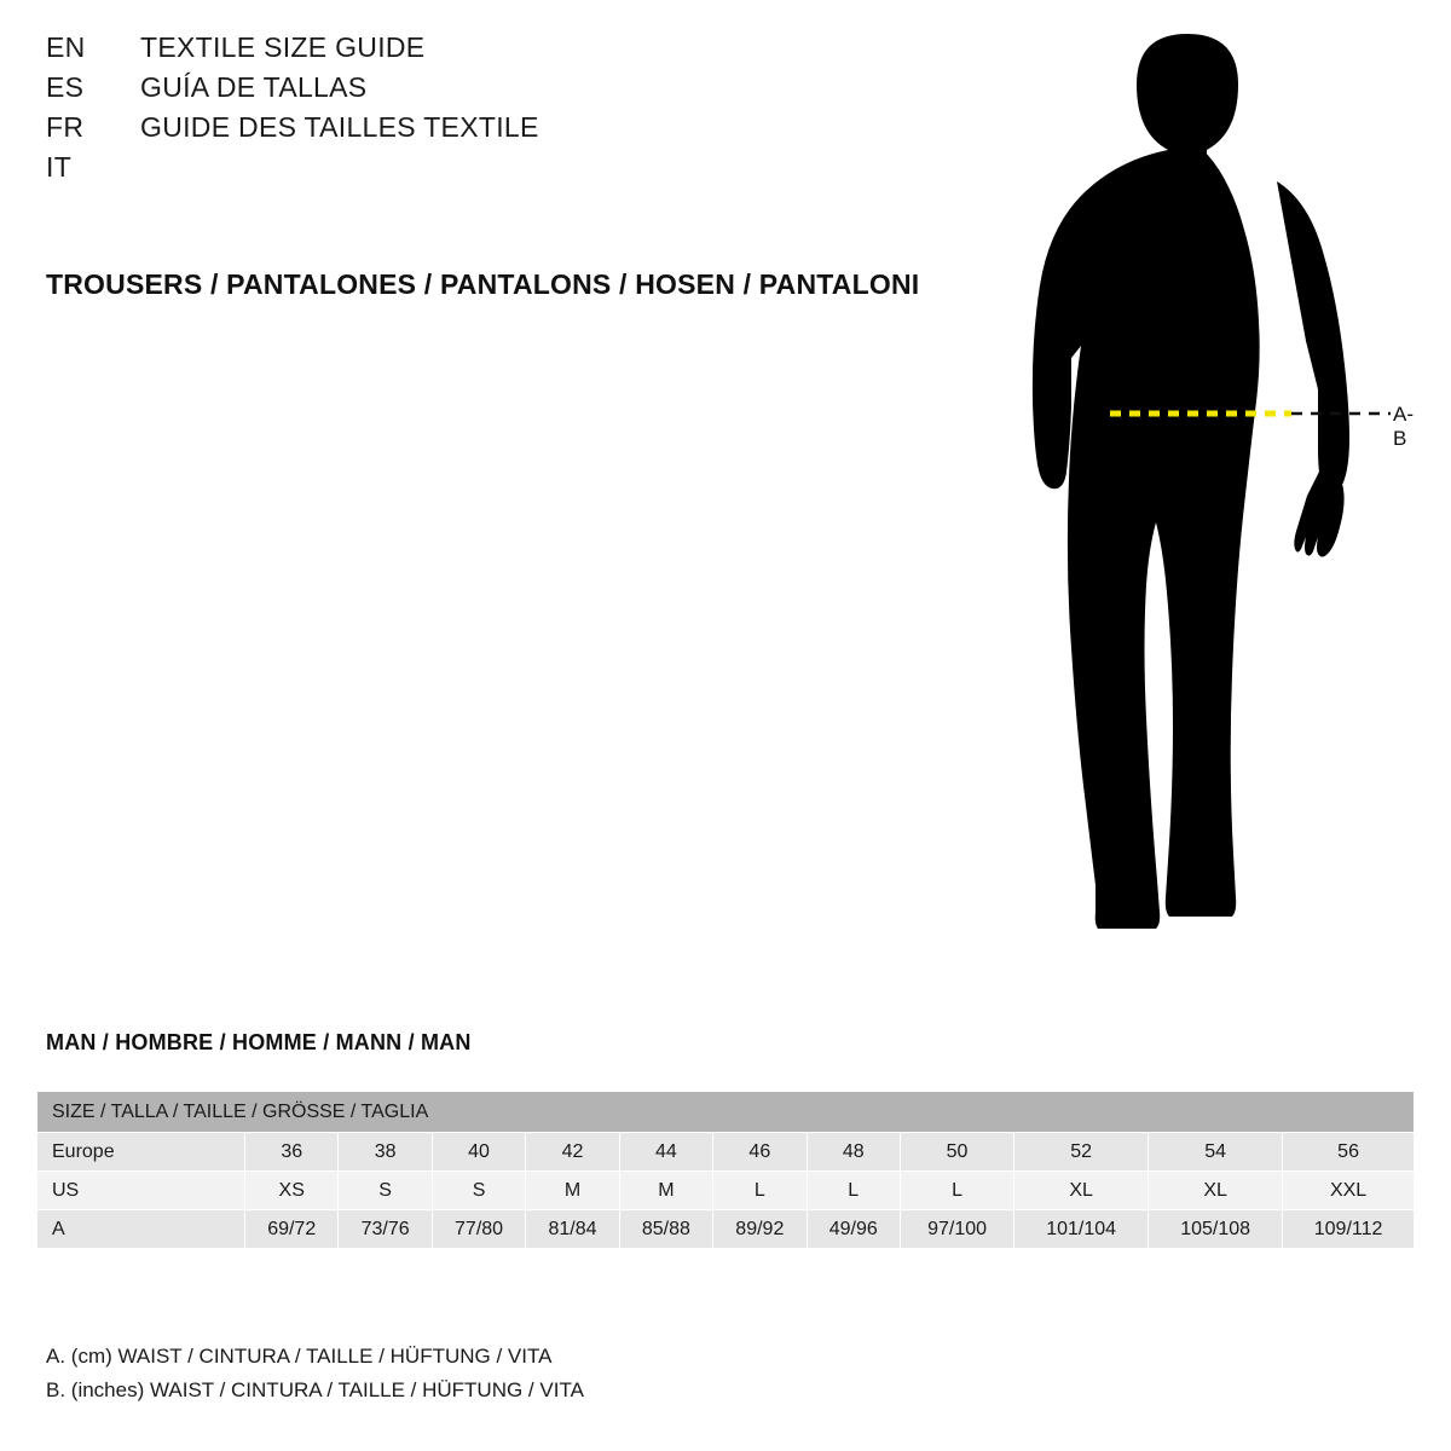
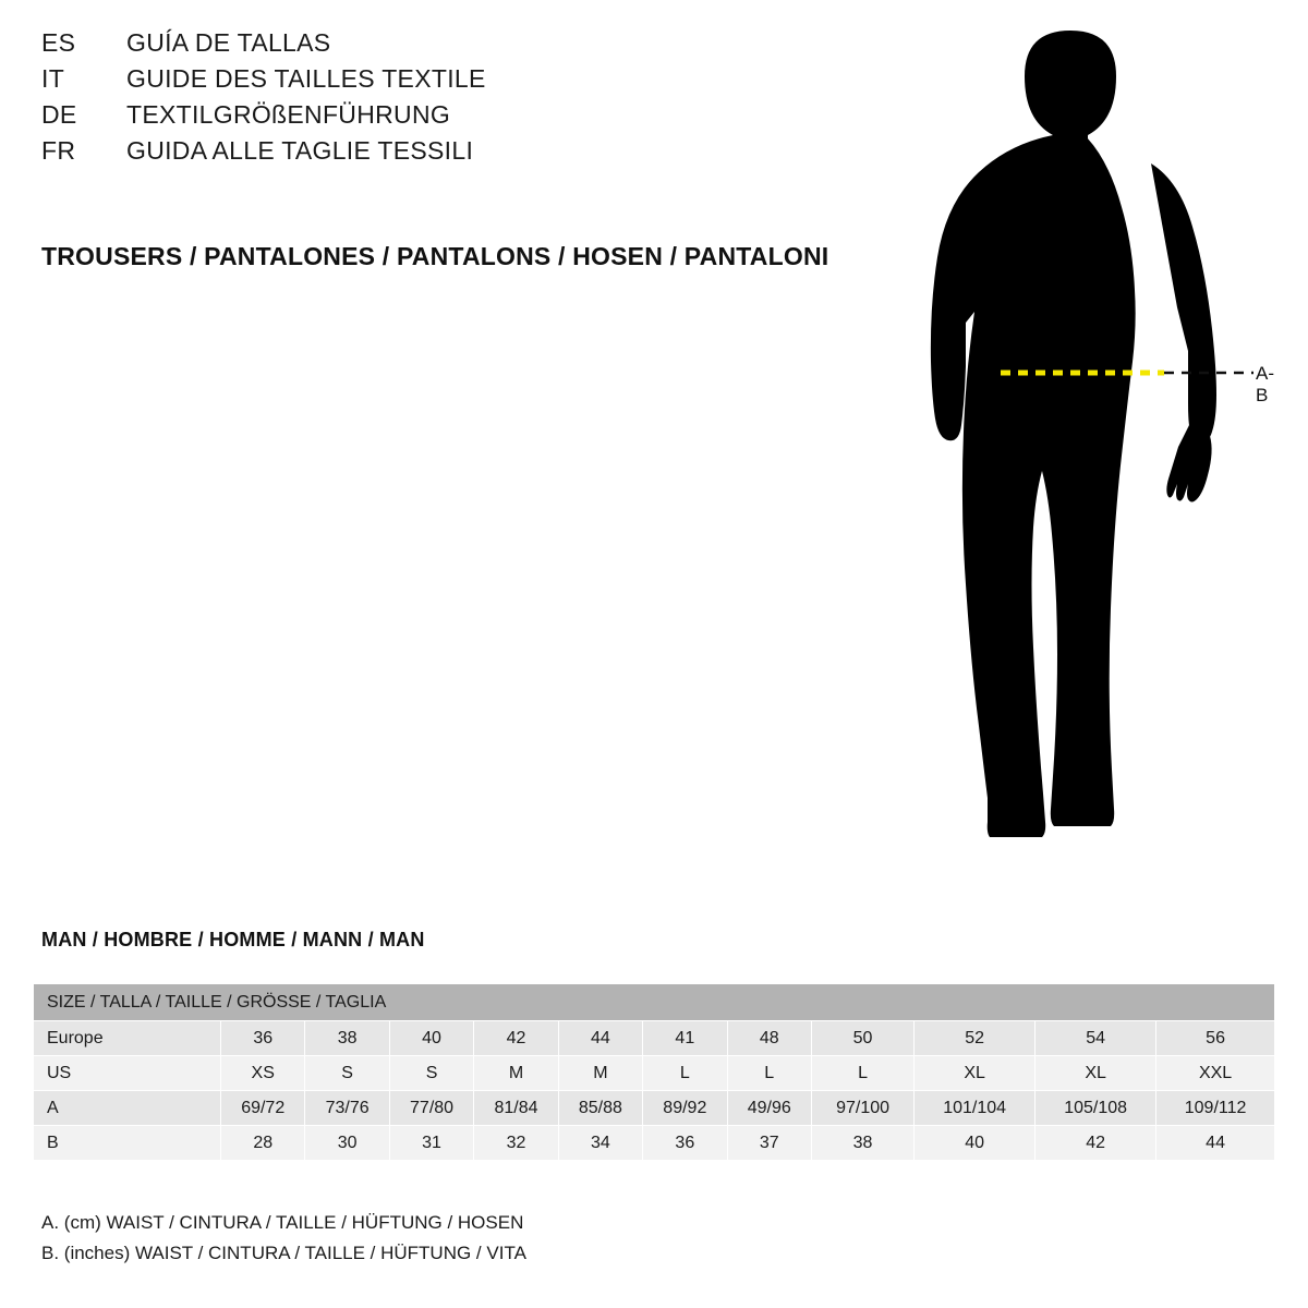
- EN
- TEXTILE SIZE GUIDE
  ES
  GUÍA DE TALLAS
- FR
+ IT
  GUIDE DES TAILLES TEXTILE
+ DE
+ TEXTILGRÖßENFÜHRUNG
- IT
+ FR
+ GUIDA ALLE TAGLIE TESSILI
  TROUSERS / PANTALONES / PANTALONS / HOSEN / PANTALONI
  A-B
  MAN / HOMBRE / HOMME / MANN / MAN
  SIZE / TALLA / TAILLE / GRÖSSE / TAGLIA
- Europe	36	38	40	42	44	46	48	50	52	54	56
+ Europe	36	38	40	42	44	41	48	50	52	54	56
  US	XS	S	S	M	M	L	L	L	XL	XL	XXL
  A	69/72	73/76	77/80	81/84	85/88	89/92	49/96	97/100	101/104	105/108	109/112
+ B	28	30	31	32	34	36	37	38	40	42	44
- A. (cm) WAIST / CINTURA / TAILLE / HÜFTUNG / VITA
+ A. (cm) WAIST / CINTURA / TAILLE / HÜFTUNG / HOSEN
  B. (inches) WAIST / CINTURA / TAILLE / HÜFTUNG / VITA
